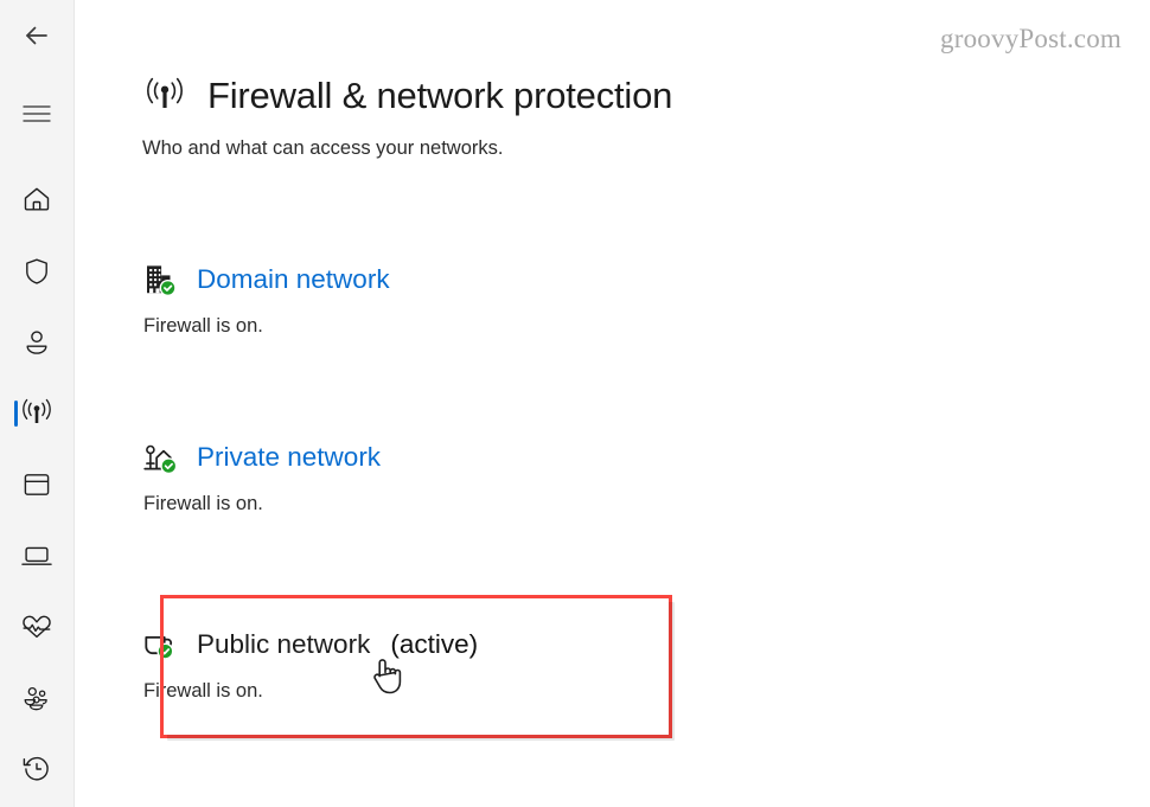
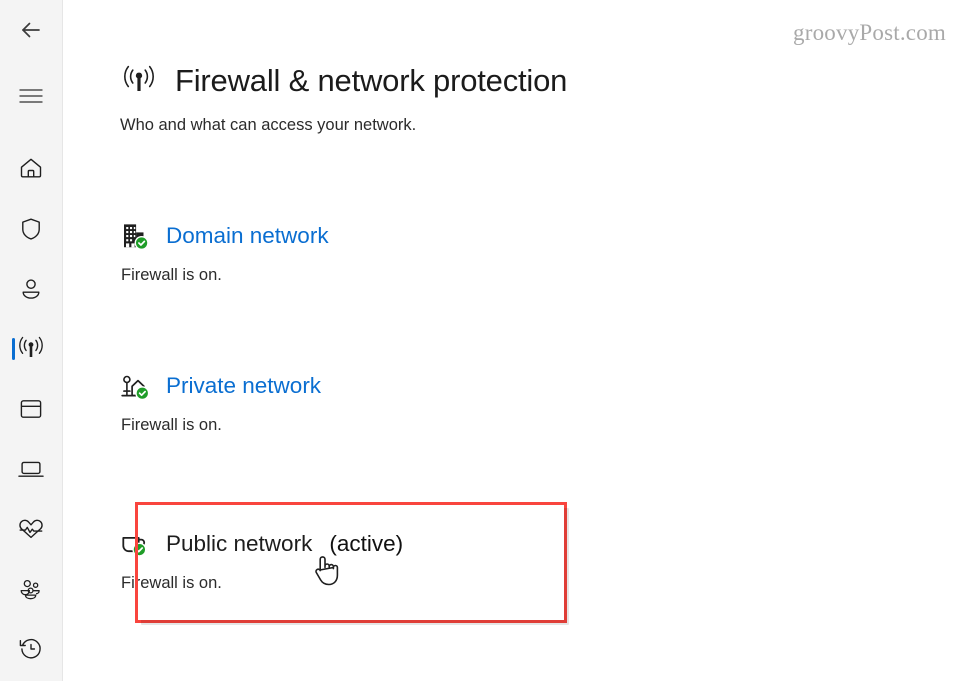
  groovyPost.com
  Firewall & network protection
- Who and what can access your networks.
+ Who and what can access your network.
  Domain network
  Firewall is on.
  Private network
  Firewall is on.
  Public network
  (active)
  Firewall is on.
